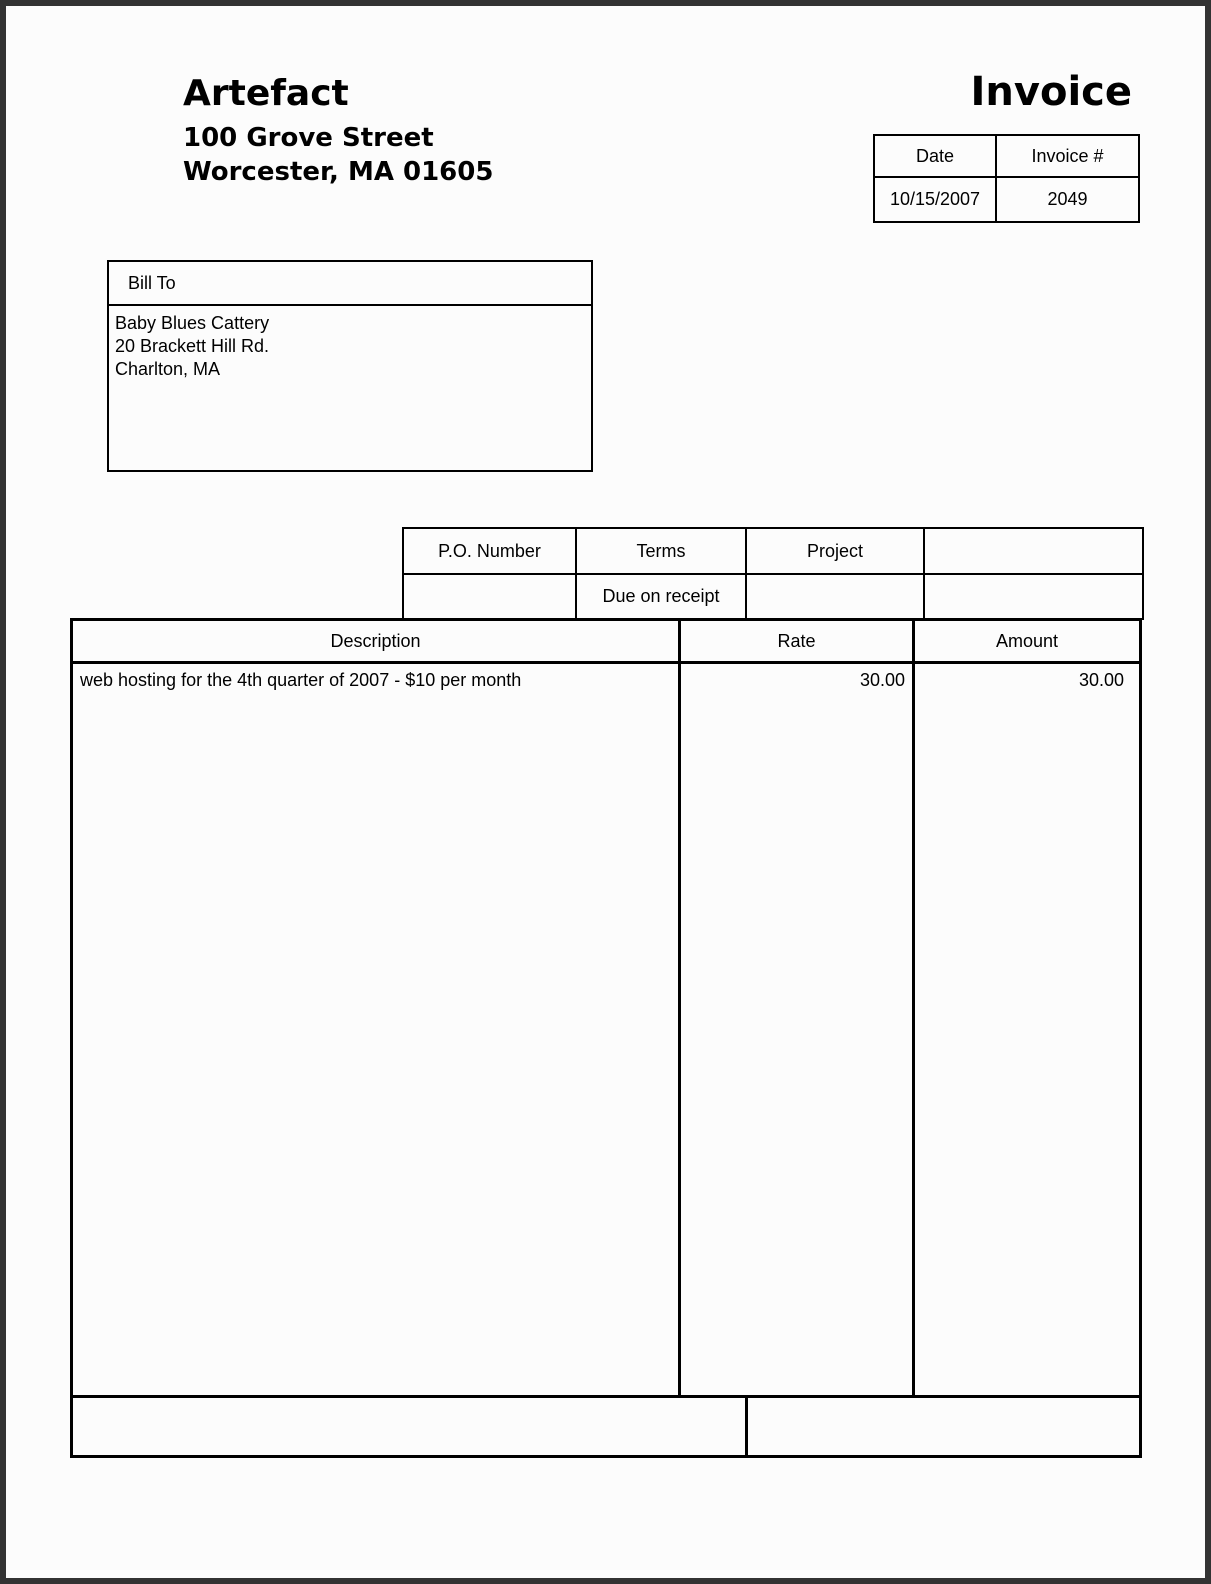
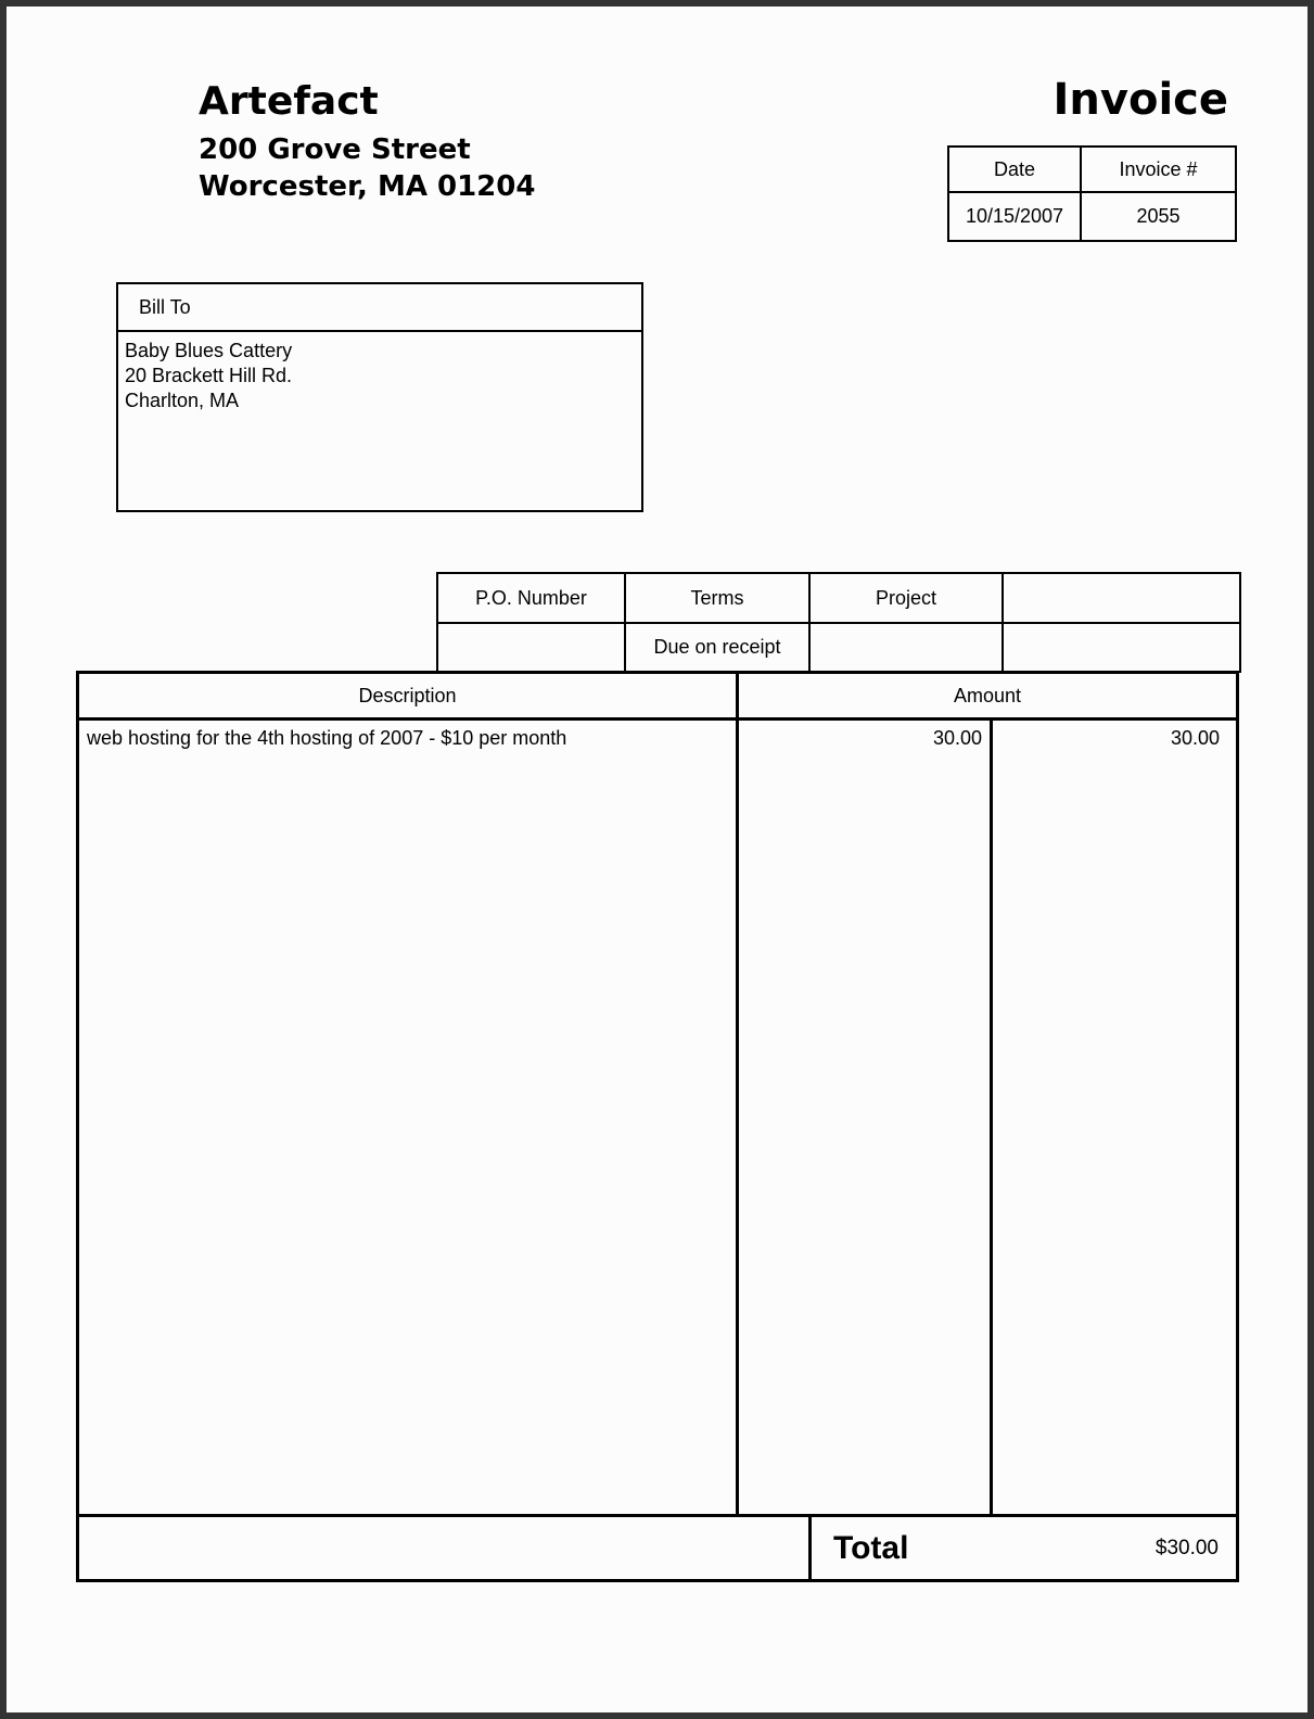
  Artefact
- 100 Grove Street
+ 200 Grove Street
- Worcester, MA 01605
+ Worcester, MA 01204
  Invoice
  Date	Invoice #
- 10/15/2007	2049
+ 10/15/2007	2055
  Bill To
  Baby Blues Cattery
  20 Brackett Hill Rd.
  Charlton, MA
  P.O. Number	Terms	Project
  	Due on receipt
  Description
- Rate
  Amount
- web hosting for the 4th quarter of 2007 - $10 per month
+ web hosting for the 4th hosting of 2007 - $10 per month
  30.00
  30.00
+ Total
+ $30.00
